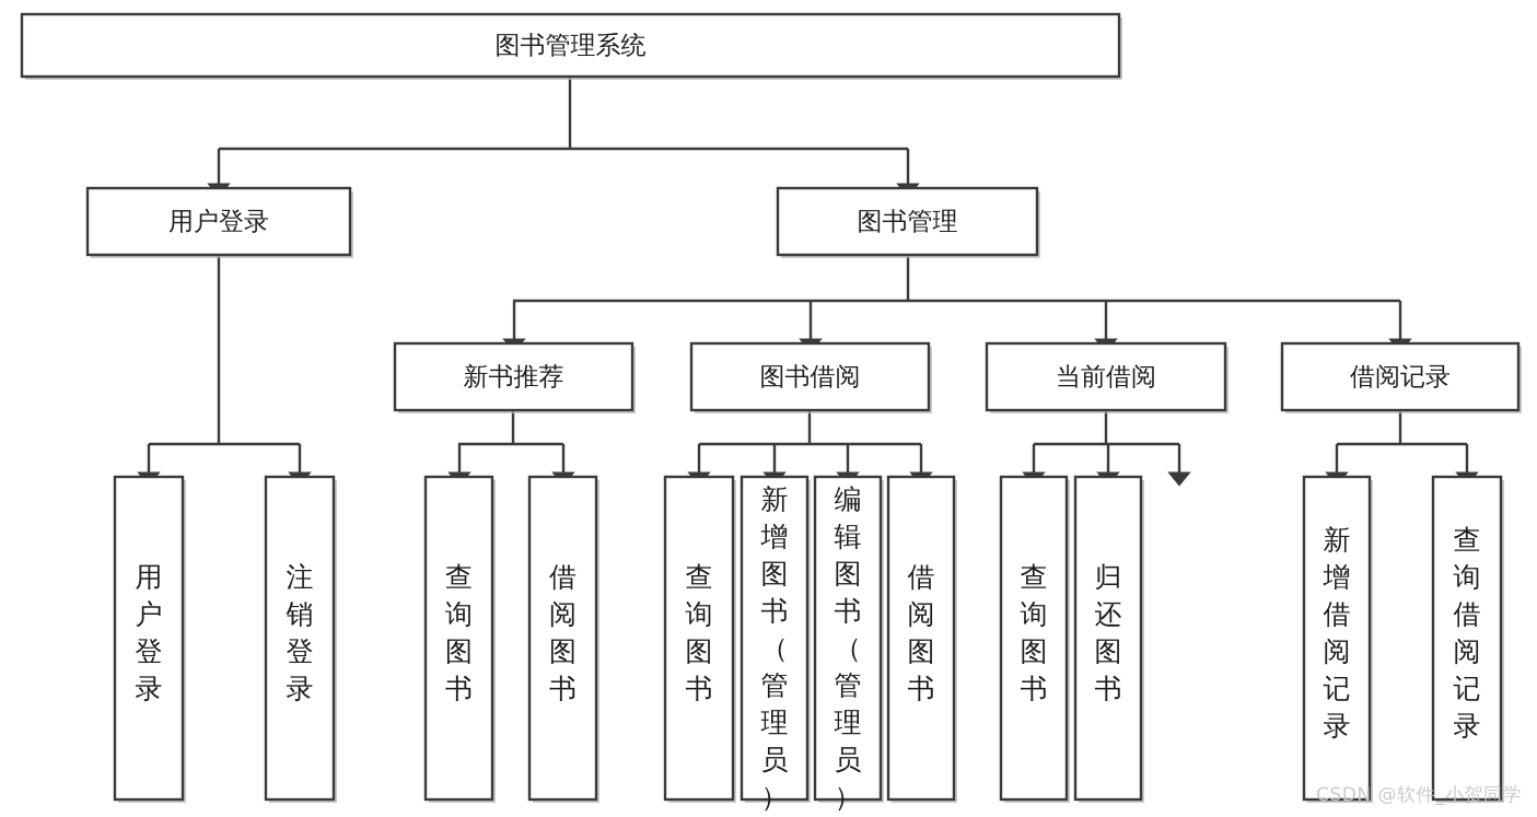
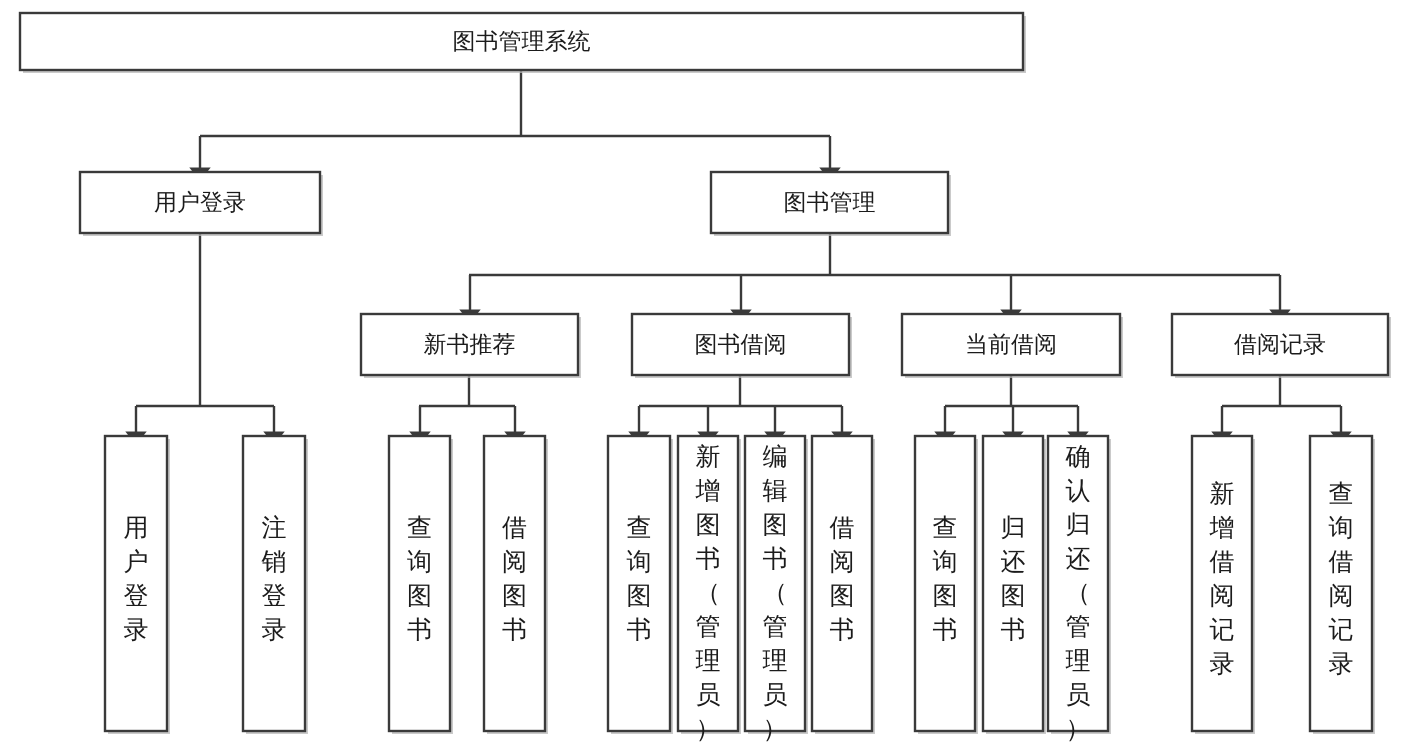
  图书管理系统
  用户登录
  图书管理
  新书推荐
  图书借阅
  当前借阅
  借阅记录
  用户登录
  注销登录
  查询图书
  借阅图书
  查询图书
  新增图书（管理员）
  编辑图书（管理员）
  借阅图书
  查询图书
  归还图书
+ 确认归还（管理员）
  新增借阅记录
  查询借阅记录
- CSDN @软件_小贺同学
